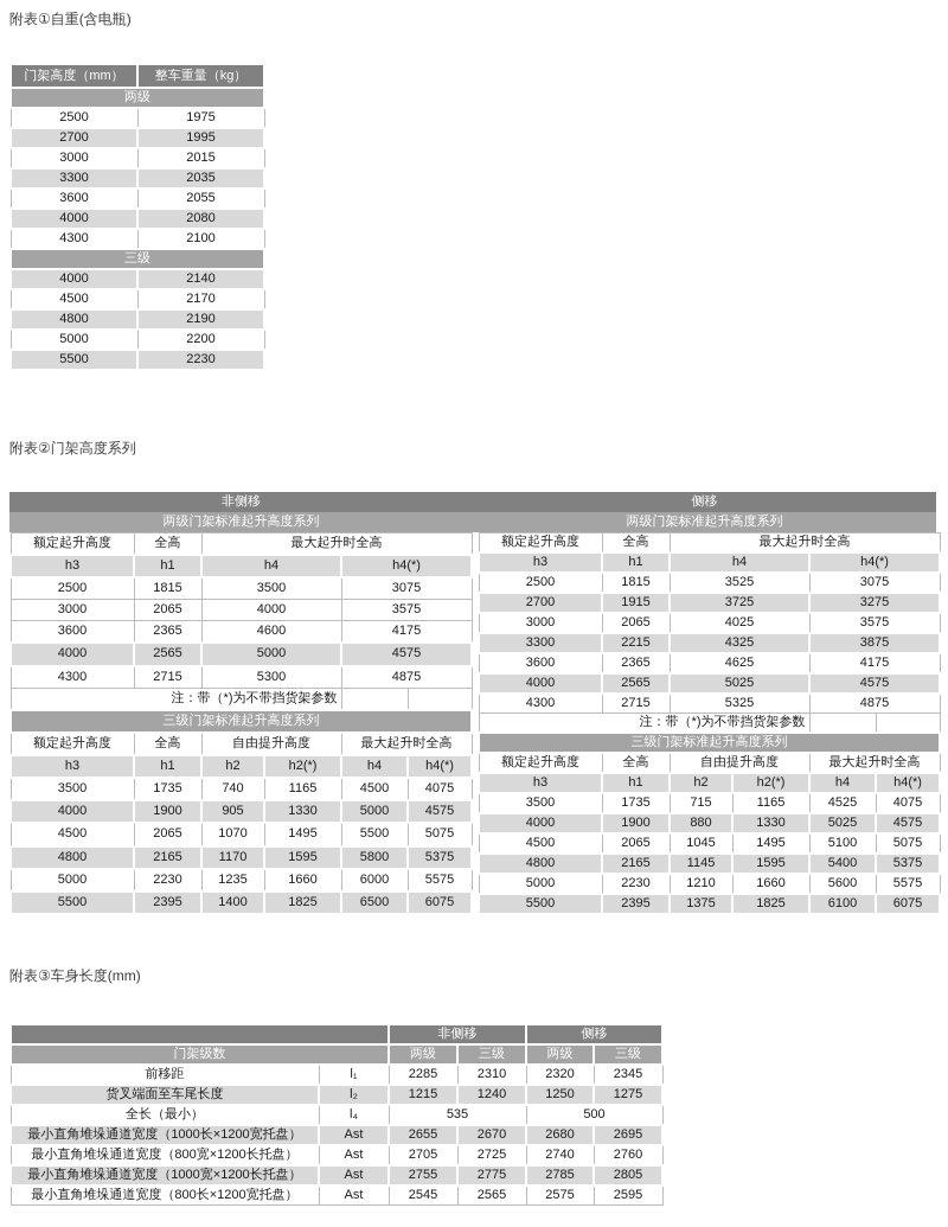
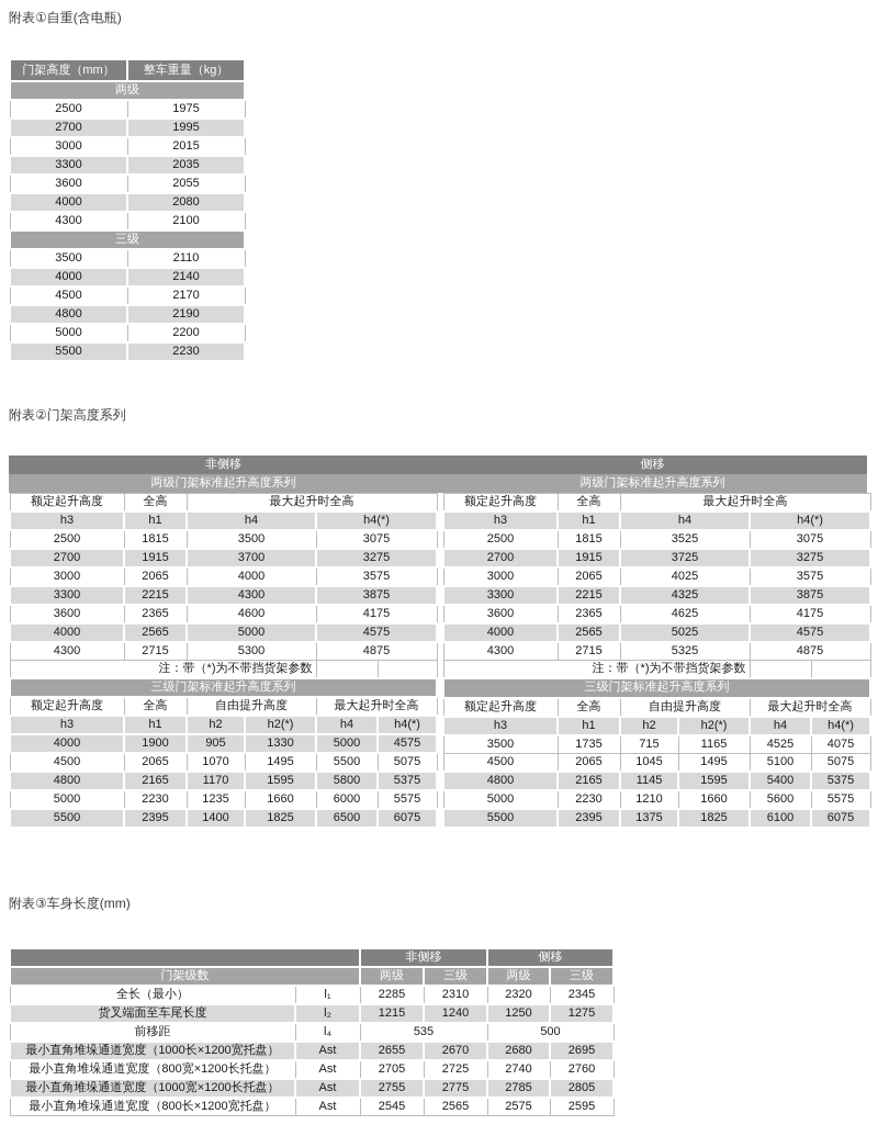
  附表①自重(含电瓶)
  门架高度（mm）	整车重量（kg）
  两级
  2500	1975
  2700	1995
  3000	2015
  3300	2035
  3600	2055
  4000	2080
  4300	2100
  三级
+ 3500	2110
  4000	2140
  4500	2170
  4800	2190
  5000	2200
  5500	2230
  附表②门架高度系列
  非侧移
  侧移
  两级门架标准起升高度系列
  两级门架标准起升高度系列
  额定起升高度	全高	最大起升时全高
  h3	h1	h4	h4(*)
  2500	1815	3500	3075
+ 2700	1915	3700	3275
  3000	2065	4000	3575
+ 3300	2215	4300	3875
  3600	2365	4600	4175
  4000	2565	5000	4575
  4300	2715	5300	4875
  注：带（*)为不带挡货架参数
  三级门架标准起升高度系列
  额定起升高度	全高	自由提升高度	最大起升时全高
  h3	h1	h2	h2(*)	h4	h4(*)
- 3500	1735	740	1165	4500	4075
  4000	1900	905	1330	5000	4575
  4500	2065	1070	1495	5500	5075
  4800	2165	1170	1595	5800	5375
  5000	2230	1235	1660	6000	5575
  5500	2395	1400	1825	6500	6075
  额定起升高度	全高	最大起升时全高
  h3	h1	h4	h4(*)
  2500	1815	3525	3075
  2700	1915	3725	3275
  3000	2065	4025	3575
  3300	2215	4325	3875
  3600	2365	4625	4175
  4000	2565	5025	4575
  4300	2715	5325	4875
  注：带（*)为不带挡货架参数
  三级门架标准起升高度系列
  额定起升高度	全高	自由提升高度	最大起升时全高
  h3	h1	h2	h2(*)	h4	h4(*)
  3500	1735	715	1165	4525	4075
- 4000	1900	880	1330	5025	4575
  4500	2065	1045	1495	5100	5075
  4800	2165	1145	1595	5400	5375
  5000	2230	1210	1660	5600	5575
  5500	2395	1375	1825	6100	6075
  附表③车身长度(mm)
  	非侧移	侧移
  门架级数	两级	三级	两级	三级
- 前移距	l₁	2285	2310	2320	2345
+ 全长（最小）	l₁	2285	2310	2320	2345
  货叉端面至车尾长度	l₂	1215	1240	1250	1275
- 全长（最小）	l₄	535	500
+ 前移距	l₄	535	500
  最小直角堆垛通道宽度（1000长×1200宽托盘）	Ast	2655	2670	2680	2695
  最小直角堆垛通道宽度（800宽×1200长托盘）	Ast	2705	2725	2740	2760
  最小直角堆垛通道宽度（1000宽×1200长托盘）	Ast	2755	2775	2785	2805
  最小直角堆垛通道宽度（800长×1200宽托盘）	Ast	2545	2565	2575	2595
